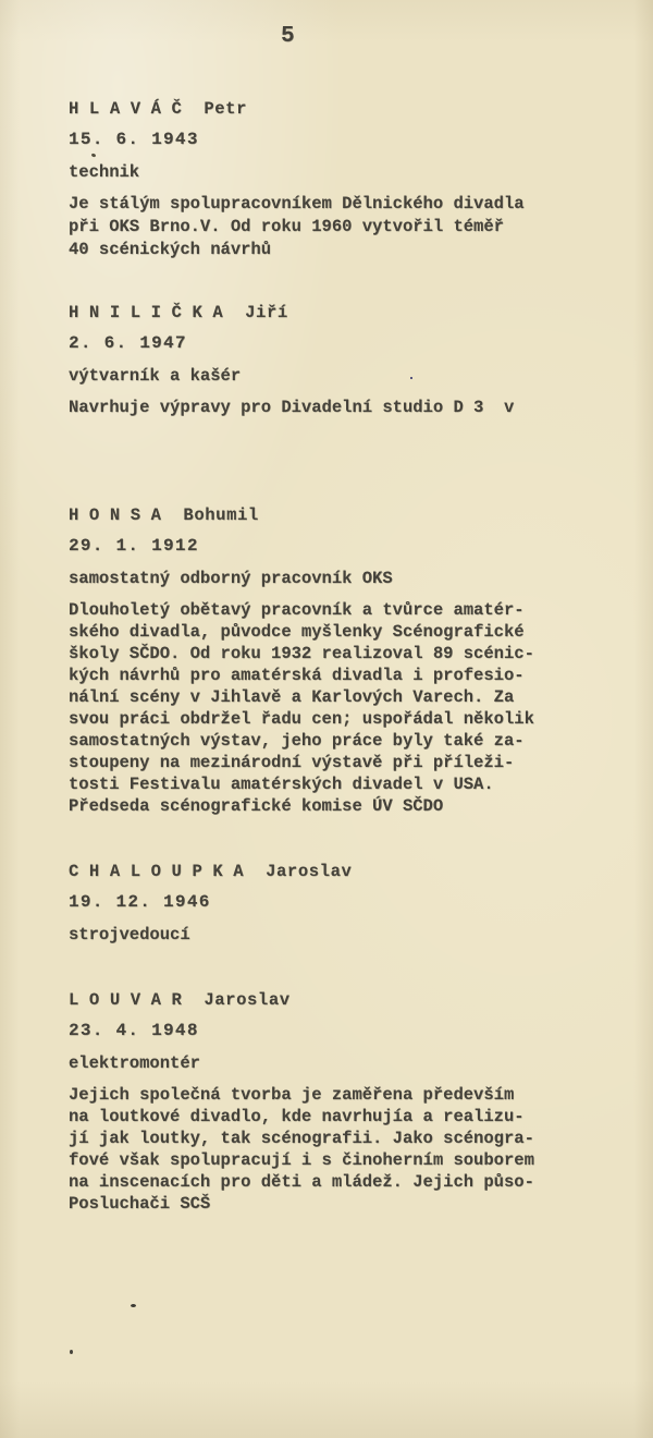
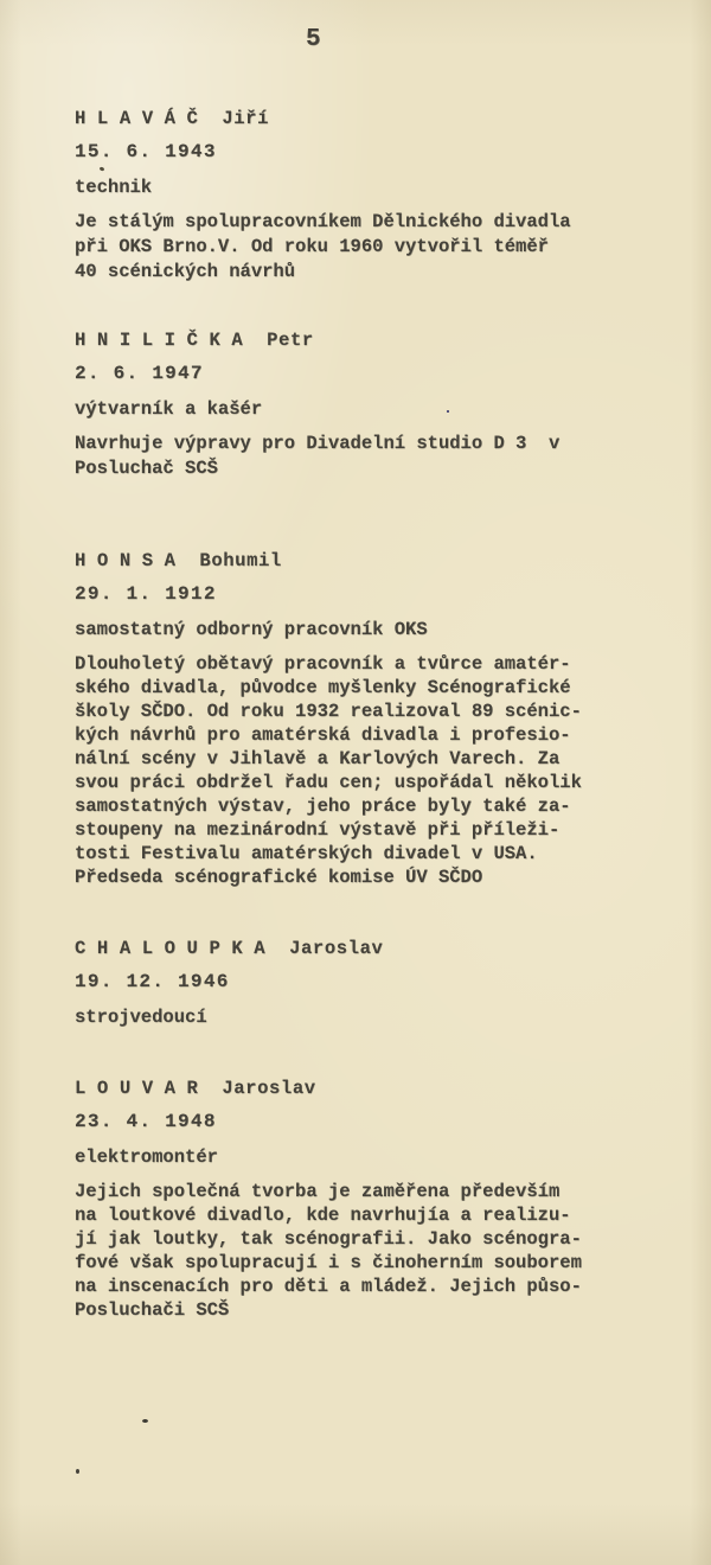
  5
- HLAVÁČ Petr
+ HLAVÁČ Jiří
  15. 6. 1943
  technik
  Je stálým spolupracovníkem Dělnického divadla
  při OKS Brno.V. Od roku 1960 vytvořil téměř
  40 scénických návrhů
- HNILIČKA Jiří
+ HNILIČKA Petr
  2. 6. 1947
  výtvarník a kašér
  Navrhuje výpravy pro Divadelní studio D 3 v
+ Posluchač SCŠ
  HONSA Bohumil
  29. 1. 1912
  samostatný odborný pracovník OKS
  Dlouholetý obětavý pracovník a tvůrce amatér-
  ského divadla, původce myšlenky Scénografické
  školy SČDO. Od roku 1932 realizoval 89 scénic-
  kých návrhů pro amatérská divadla i profesio-
  nální scény v Jihlavě a Karlových Varech. Za
  svou práci obdržel řadu cen; uspořádal několik
  samostatných výstav, jeho práce byly také za-
  stoupeny na mezinárodní výstavě při příleži-
  tosti Festivalu amatérských divadel v USA.
  Předseda scénografické komise ÚV SČDO
  CHALOUPKA Jaroslav
  19. 12. 1946
  strojvedoucí
  LOUVAR Jaroslav
  23. 4. 1948
  elektromontér
  Jejich společná tvorba je zaměřena především
  na loutkové divadlo, kde navrhujía a realizu-
  jí jak loutky, tak scénografii. Jako scénogra-
  fové však spolupracují i s činoherním souborem
  na inscenacích pro děti a mládež. Jejich půso-
  Posluchači SCŠ
